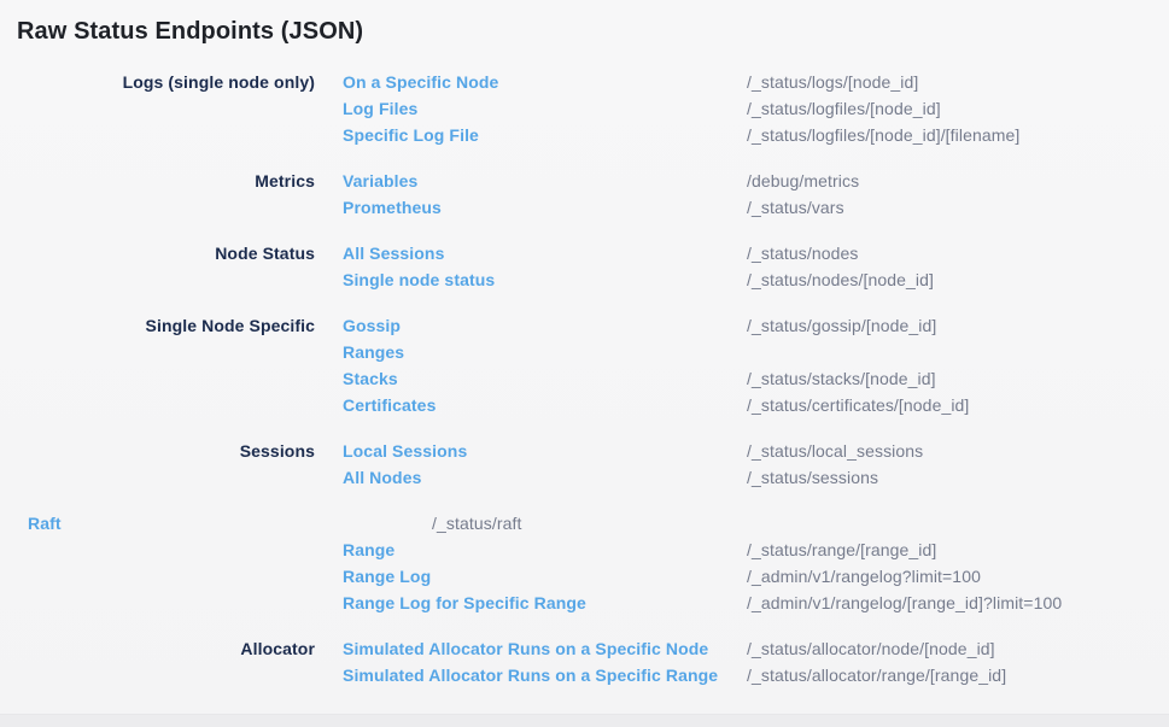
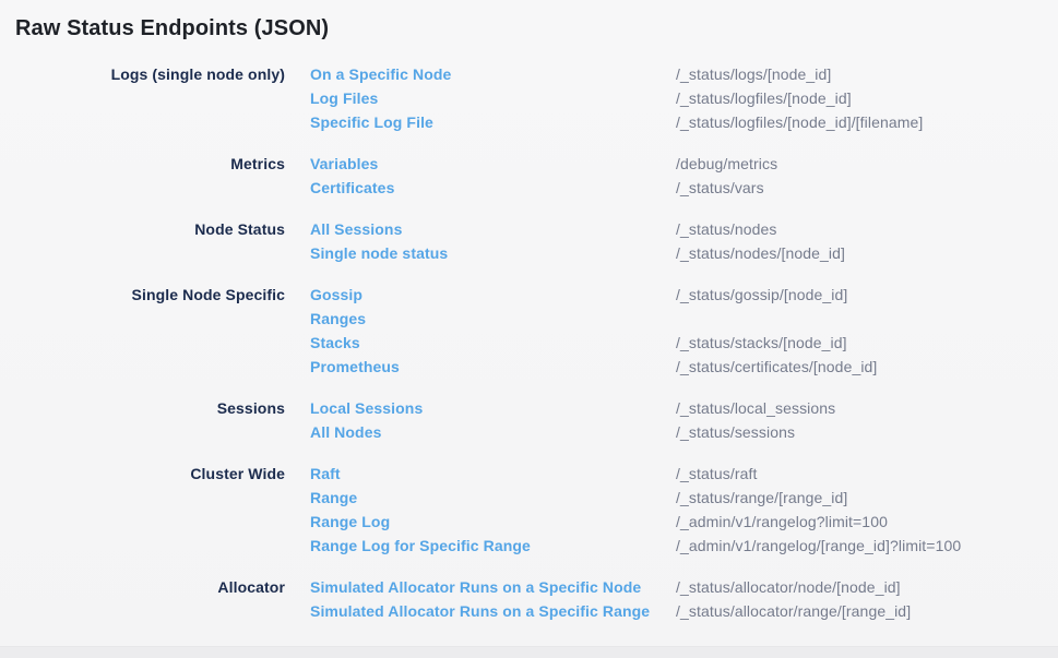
  Raw Status Endpoints (JSON)
  Logs (single node only)
  On a Specific Node
  /_status/logs/[node_id]
  Log Files
  /_status/logfiles/[node_id]
  Specific Log File
  /_status/logfiles/[node_id]/[filename]
  Metrics
  Variables
  /debug/metrics
- Prometheus
+ Certificates
  /_status/vars
  Node Status
  All Sessions
  /_status/nodes
  Single node status
  /_status/nodes/[node_id]
  Single Node Specific
  Gossip
  /_status/gossip/[node_id]
  Ranges
  Stacks
  /_status/stacks/[node_id]
- Certificates
+ Prometheus
  /_status/certificates/[node_id]
  Sessions
  Local Sessions
  /_status/local_sessions
  All Nodes
  /_status/sessions
+ Cluster Wide
  Raft
  /_status/raft
  Range
  /_status/range/[range_id]
  Range Log
  /_admin/v1/rangelog?limit=100
  Range Log for Specific Range
  /_admin/v1/rangelog/[range_id]?limit=100
  Allocator
  Simulated Allocator Runs on a Specific Node
  /_status/allocator/node/[node_id]
  Simulated Allocator Runs on a Specific Range
  /_status/allocator/range/[range_id]
